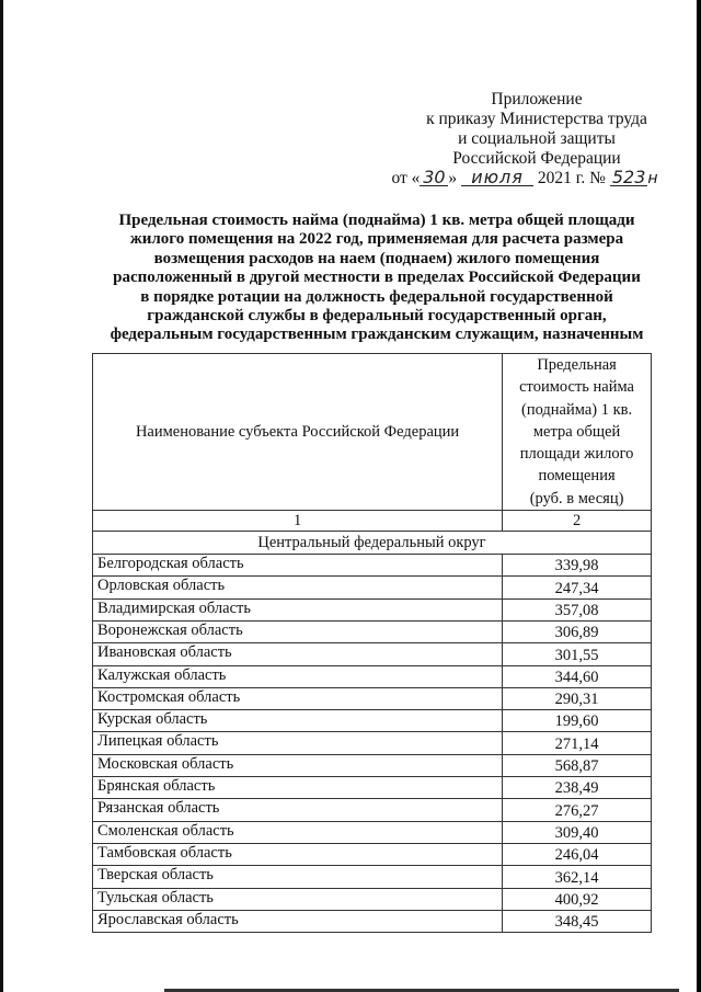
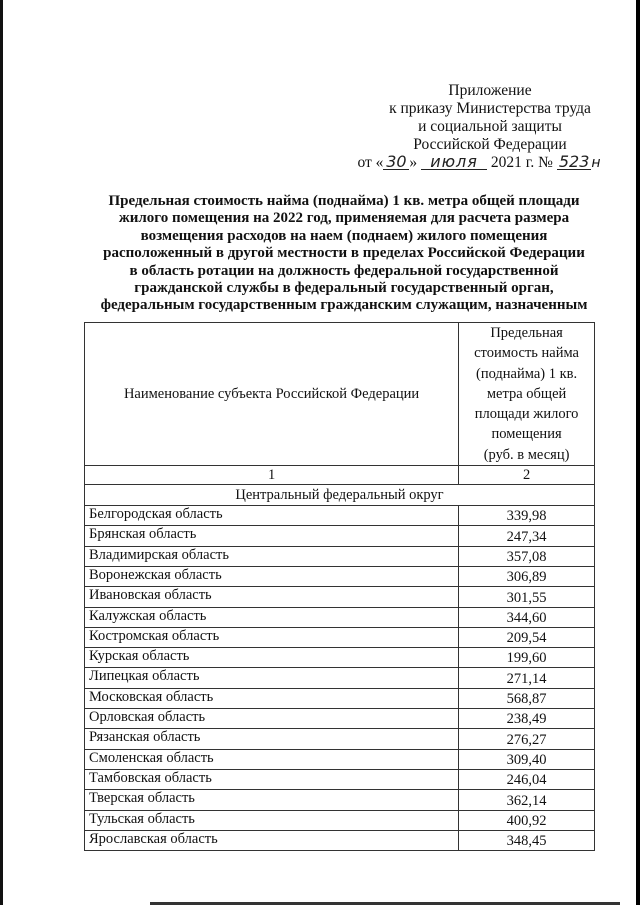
  Приложение
  к приказу Министерства труда
  и социальной защиты
  Российской Федерации
  от « 30 » июля 2021 г. № 523 н
  Предельная стоимость найма (поднайма) 1 кв. метра общей площади
  жилого помещения на 2022 год, применяемая для расчета размера
  возмещения расходов на наем (поднаем) жилого помещения
  расположенный в другой местности в пределах Российской Федерации
- в порядке ротации на должность федеральной государственной
+ в область ротации на должность федеральной государственной
  гражданской службы в федеральный государственный орган,
  федеральным государственным гражданским служащим, назначенным
  Наименование субъекта Российской Федерации	Предельная стоимость найма (поднайма) 1 кв. метра общей площади жилого помещения (руб. в месяц)
  1	2
  Центральный федеральный округ
  Белгородская область	339,98
- Орловская область	247,34
+ Брянская область	247,34
  Владимирская область	357,08
  Воронежская область	306,89
  Ивановская область	301,55
  Калужская область	344,60
- Костромская область	290,31
+ Костромская область	209,54
  Курская область	199,60
  Липецкая область	271,14
  Московская область	568,87
- Брянская область	238,49
+ Орловская область	238,49
  Рязанская область	276,27
  Смоленская область	309,40
  Тамбовская область	246,04
  Тверская область	362,14
  Тульская область	400,92
  Ярославская область	348,45
